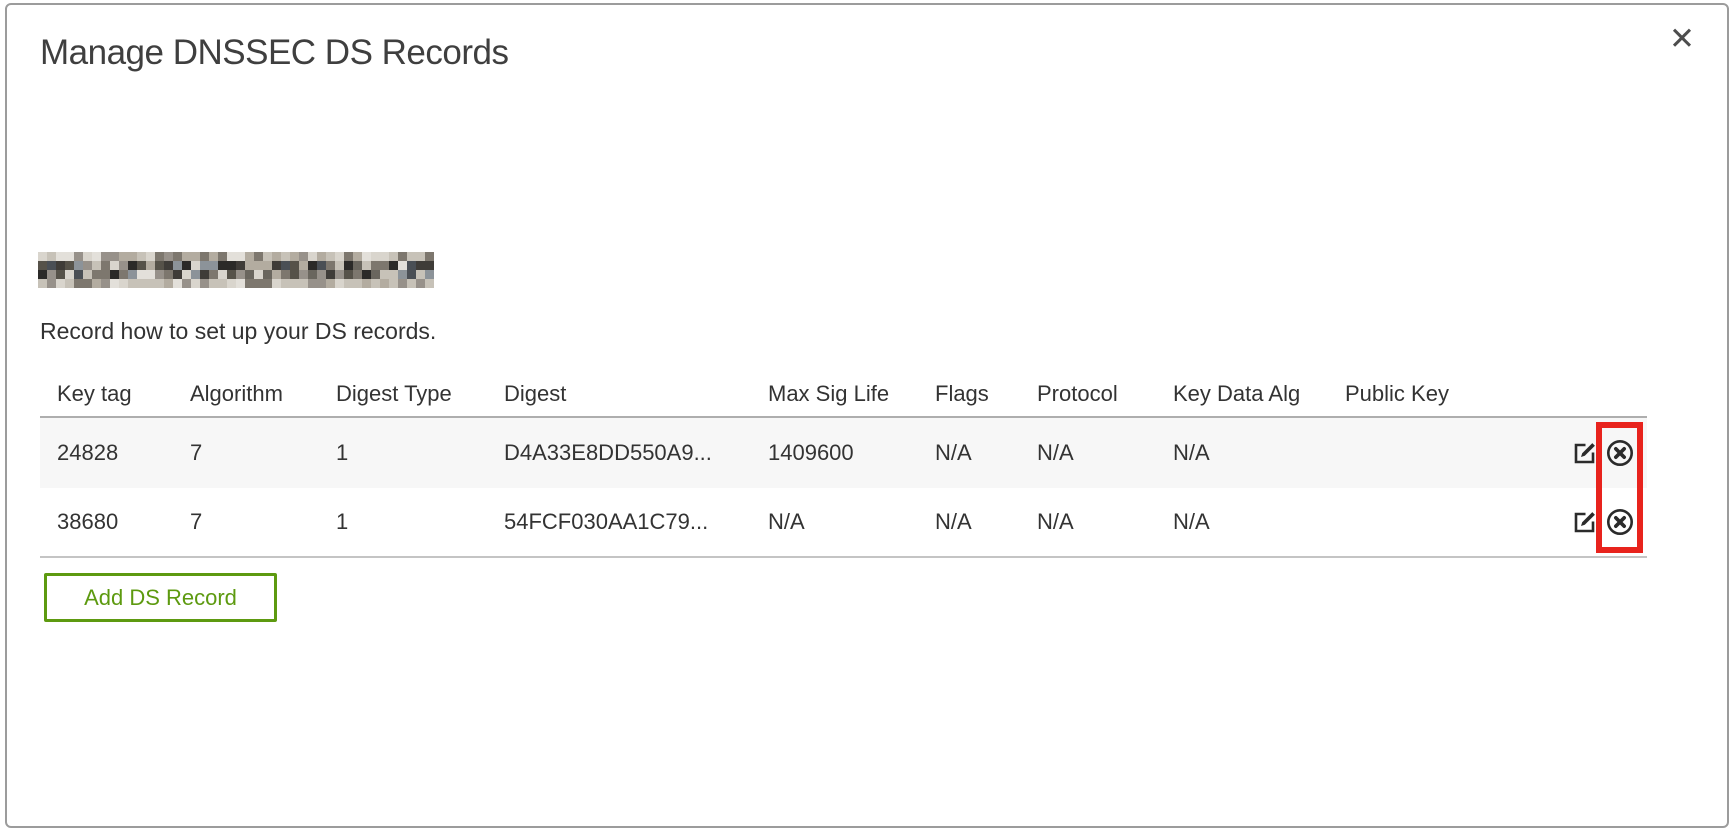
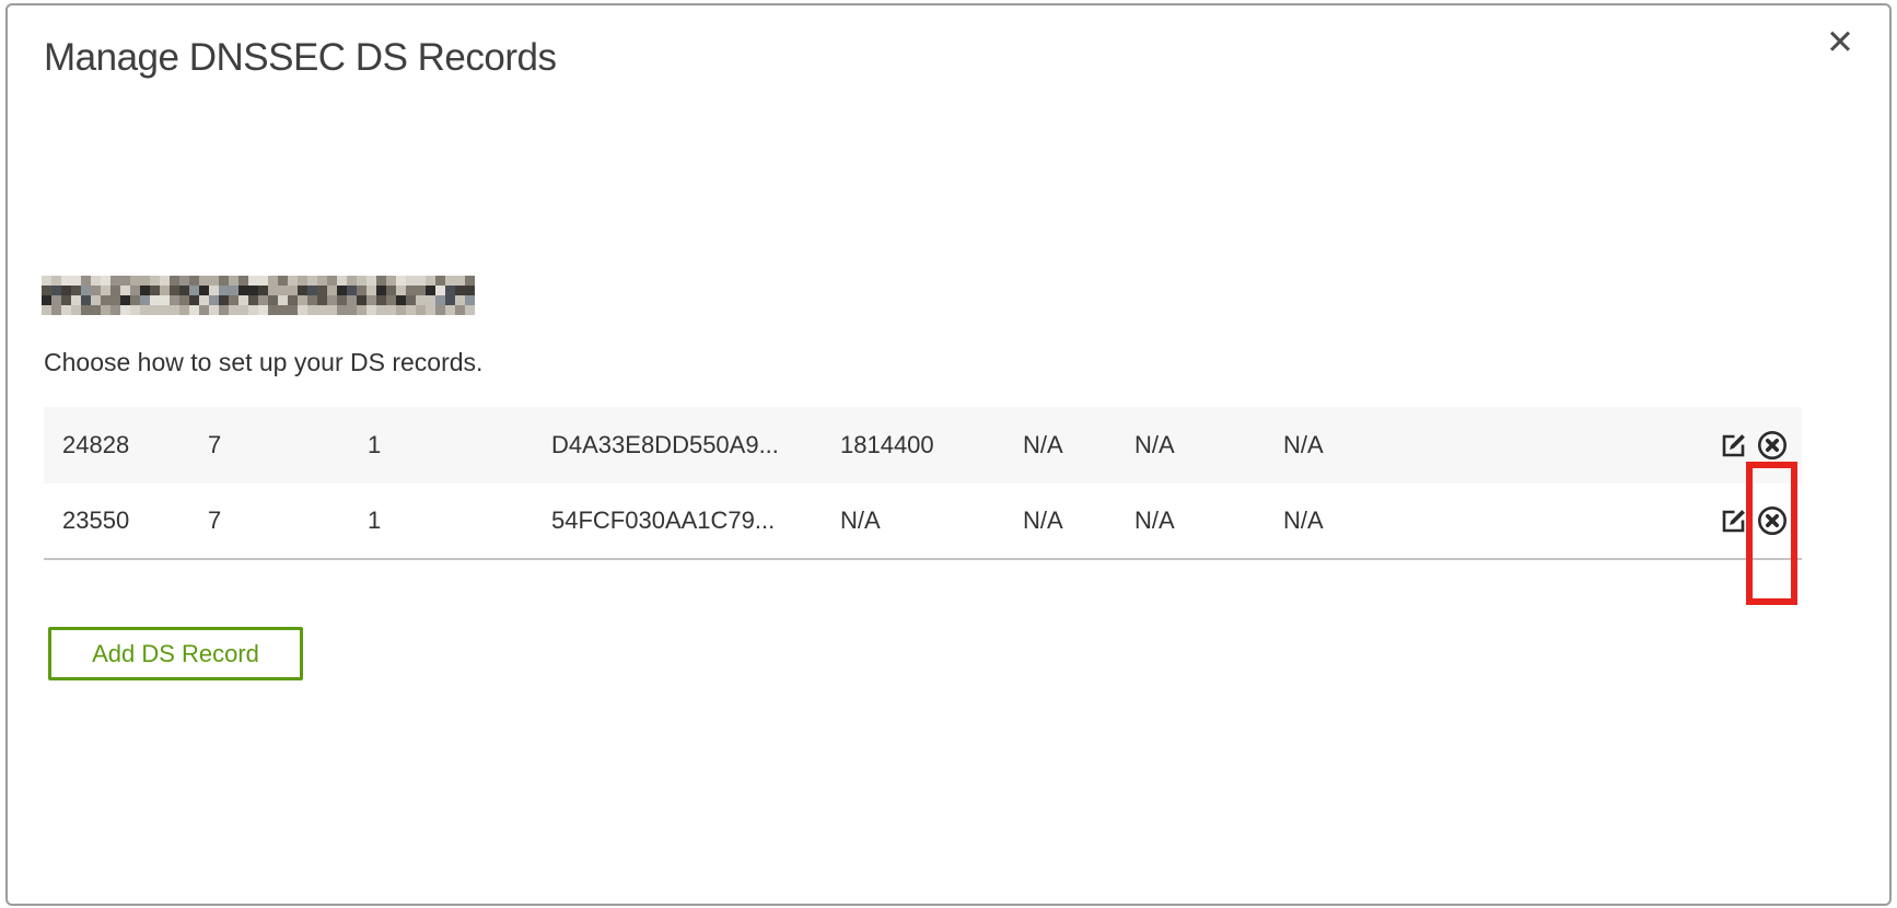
  Manage DNSSEC DS Records
  ✕
- Record how to set up your DS records.
+ Choose how to set up your DS records.
- Key tag
- Algorithm
- Digest Type
- Digest
- Max Sig Life
- Flags
- Protocol
- Key Data Alg
- Public Key
  24828
  7
  1
  D4A33E8DD550A9...
- 1409600
+ 1814400
  N/A
  N/A
  N/A
- 38680
+ 23550
  7
  1
  54FCF030AA1C79...
  N/A
  N/A
  N/A
  N/A
  Add DS Record
